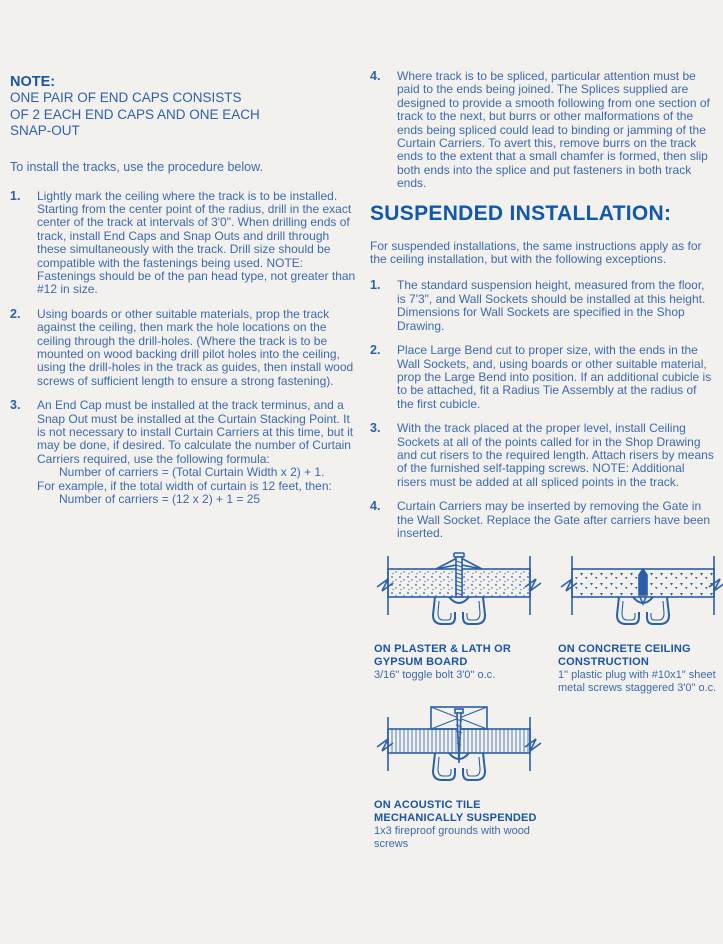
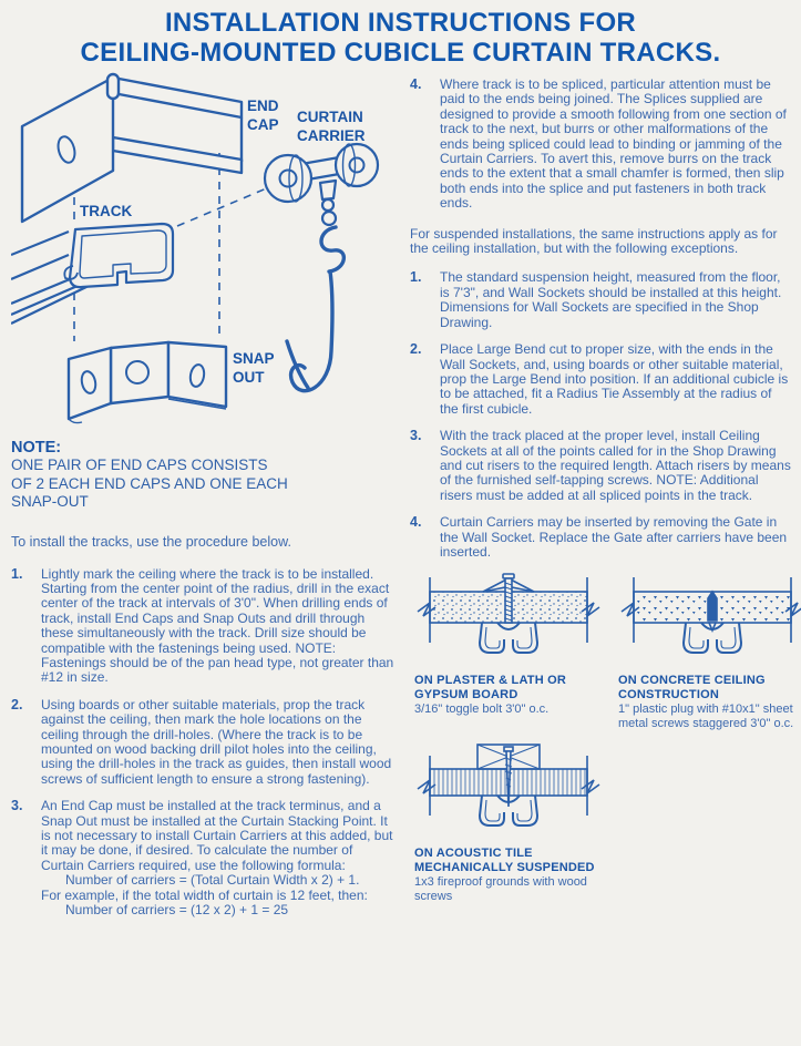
+ INSTALLATION INSTRUCTIONS FOR
+ CEILING-MOUNTED CUBICLE CURTAIN TRACKS.
+ END
+ CAP
+ CURTAIN
+ CARRIER
+ TRACK
+ SNAP
+ OUT
  NOTE:
  ONE PAIR OF END CAPS CONSISTS OF 2 EACH END CAPS AND ONE EACH SNAP-OUT
  To install the tracks, use the procedure below.
  1.
  Lightly mark the ceiling where the track is to be installed. Starting from the center point of the radius, drill in the exact center of the track at intervals of 3'0". When drilling ends of track, install End Caps and Snap Outs and drill through these simultaneously with the track. Drill size should be compatible with the fastenings being used. NOTE: Fastenings should be of the pan head type, not greater than #12 in size.
  2.
  Using boards or other suitable materials, prop the track against the ceiling, then mark the hole locations on the ceiling through the drill-holes. (Where the track is to be mounted on wood backing drill pilot holes into the ceiling, using the drill-holes in the track as guides, then install wood screws of sufficient length to ensure a strong fastening).
  3.
- An End Cap must be installed at the track terminus, and a Snap Out must be installed at the Curtain Stacking Point. It is not necessary to install Curtain Carriers at this time, but it may be done, if desired. To calculate the number of Curtain Carriers required, use the following formula:
+ An End Cap must be installed at the track terminus, and a Snap Out must be installed at the Curtain Stacking Point. It is not necessary to install Curtain Carriers at this added, but it may be done, if desired. To calculate the number of Curtain Carriers required, use the following formula:
  Number of carriers = (Total Curtain Width x 2) + 1.
  For example, if the total width of curtain is 12 feet, then:
  Number of carriers = (12 x 2) + 1 = 25
  4.
  Where track is to be spliced, particular attention must be paid to the ends being joined. The Splices supplied are designed to provide a smooth following from one section of track to the next, but burrs or other malformations of the ends being spliced could lead to binding or jamming of the Curtain Carriers. To avert this, remove burrs on the track ends to the extent that a small chamfer is formed, then slip both ends into the splice and put fasteners in both track ends.
- SUSPENDED INSTALLATION:
  For suspended installations, the same instructions apply as for the ceiling installation, but with the following exceptions.
  1.
  The standard suspension height, measured from the floor, is 7'3", and Wall Sockets should be installed at this height. Dimensions for Wall Sockets are specified in the Shop Drawing.
  2.
  Place Large Bend cut to proper size, with the ends in the Wall Sockets, and, using boards or other suitable material, prop the Large Bend into position. If an additional cubicle is to be attached, fit a Radius Tie Assembly at the radius of the first cubicle.
  3.
  With the track placed at the proper level, install Ceiling Sockets at all of the points called for in the Shop Drawing and cut risers to the required length. Attach risers by means of the furnished self-tapping screws. NOTE: Additional risers must be added at all spliced points in the track.
  4.
  Curtain Carriers may be inserted by removing the Gate in the Wall Socket. Replace the Gate after carriers have been inserted.
  ON PLASTER & LATH OR GYPSUM BOARD
  3/16" toggle bolt 3'0" o.c.
  ON CONCRETE CEILING CONSTRUCTION
  1" plastic plug with #10x1" sheet metal screws staggered 3'0" o.c.
  ON ACOUSTIC TILE MECHANICALLY SUSPENDED
  1x3 fireproof grounds with wood screws
